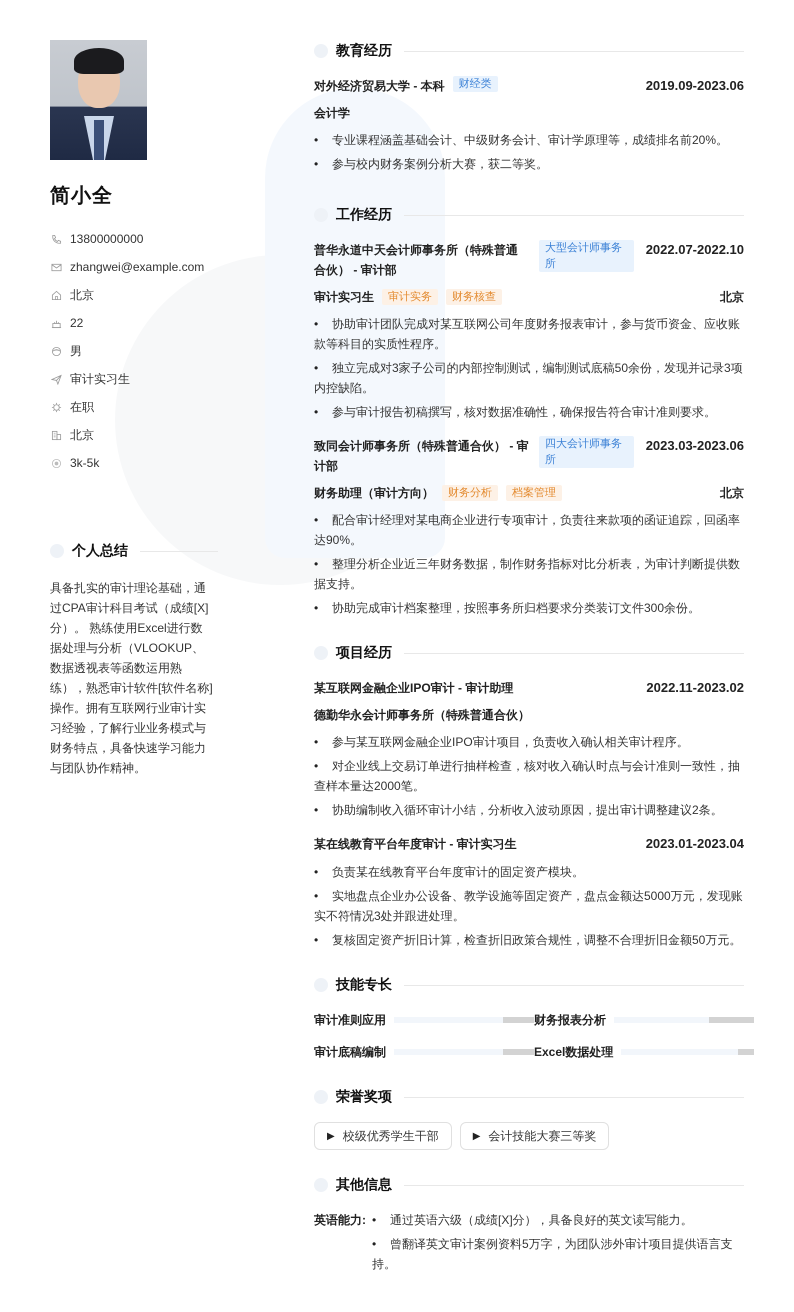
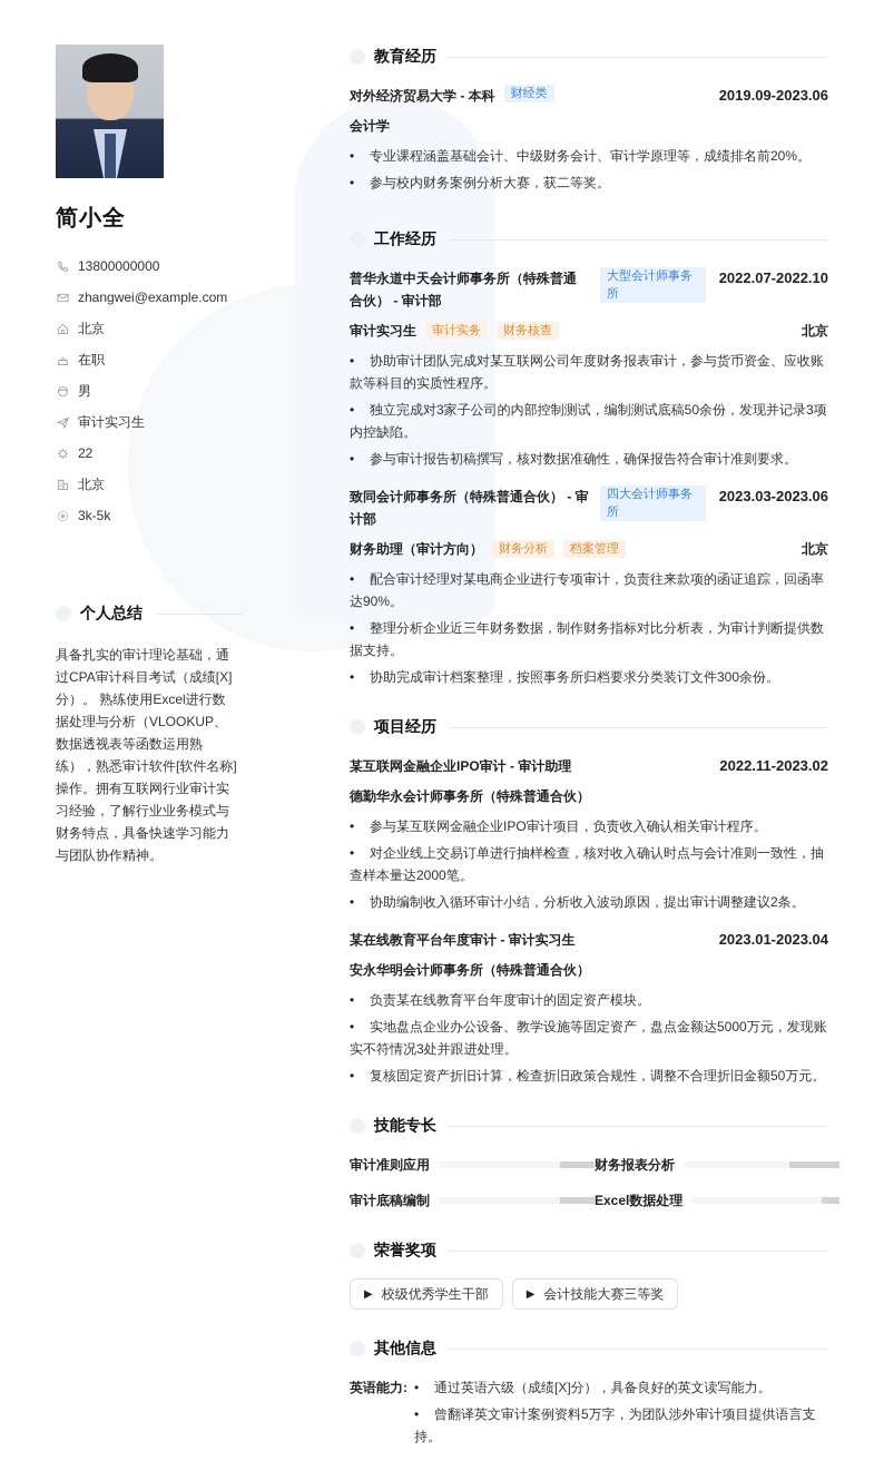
  简小全
  13800000000
  zhangwei@example.com
  北京
- 22
+ 在职
  男
  审计实习生
- 在职
+ 22
  北京
  3k-5k
  个人总结
  具备扎实的审计理论基础，通过CPA审计科目考试（成绩[X]分）。 熟练使用Excel进行数据处理与分析（VLOOKUP、数据透视表等函数运用熟练），熟悉审计软件[软件名称]操作。拥有互联网行业审计实习经验，了解行业业务模式与财务特点，具备快速学习能力与团队协作精神。
  教育经历
  对外经济贸易大学 - 本科
  财经类
  2019.09-2023.06
  会计学
  专业课程涵盖基础会计、中级财务会计、审计学原理等，成绩排名前20%。
  参与校内财务案例分析大赛，获二等奖。
  工作经历
  普华永道中天会计师事务所（特殊普通合伙） - 审计部
  大型会计师事务所
  2022.07-2022.10
  审计实习生
  审计实务
  财务核查
  北京
  协助审计团队完成对某互联网公司年度财务报表审计，参与货币资金、应收账款等科目的实质性程序。
  独立完成对3家子公司的内部控制测试，编制测试底稿50余份，发现并记录3项内控缺陷。
  参与审计报告初稿撰写，核对数据准确性，确保报告符合审计准则要求。
  致同会计师事务所（特殊普通合伙） - 审计部
  四大会计师事务所
  2023.03-2023.06
  财务助理（审计方向）
  财务分析
  档案管理
  北京
  配合审计经理对某电商企业进行专项审计，负责往来款项的函证追踪，回函率达90%。
  整理分析企业近三年财务数据，制作财务指标对比分析表，为审计判断提供数据支持。
  协助完成审计档案整理，按照事务所归档要求分类装订文件300余份。
  项目经历
  某互联网金融企业IPO审计 - 审计助理
  2022.11-2023.02
  德勤华永会计师事务所（特殊普通合伙）
  参与某互联网金融企业IPO审计项目，负责收入确认相关审计程序。
  对企业线上交易订单进行抽样检查，核对收入确认时点与会计准则一致性，抽查样本量达2000笔。
  协助编制收入循环审计小结，分析收入波动原因，提出审计调整建议2条。
  某在线教育平台年度审计 - 审计实习生
  2023.01-2023.04
+ 安永华明会计师事务所（特殊普通合伙）
  负责某在线教育平台年度审计的固定资产模块。
  实地盘点企业办公设备、教学设施等固定资产，盘点金额达5000万元，发现账实不符情况3处并跟进处理。
  复核固定资产折旧计算，检查折旧政策合规性，调整不合理折旧金额50万元。
  技能专长
  审计准则应用
  财务报表分析
  审计底稿编制
  Excel数据处理
  荣誉奖项
  ▶
  校级优秀学生干部
  ▶
  会计技能大赛三等奖
  其他信息
  英语能力:
  通过英语六级（成绩[X]分），具备良好的英文读写能力。
  曾翻译英文审计案例资料5万字，为团队涉外审计项目提供语言支持。
